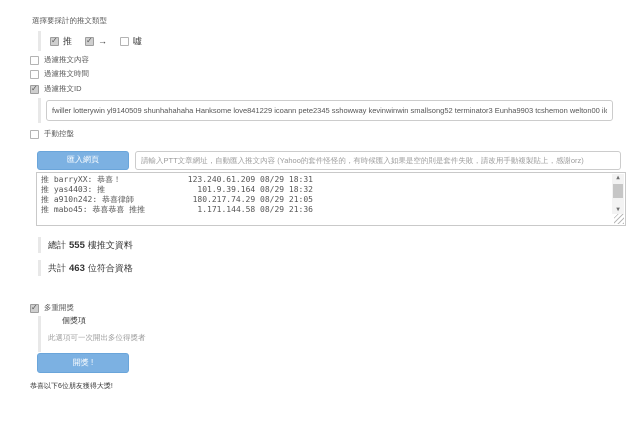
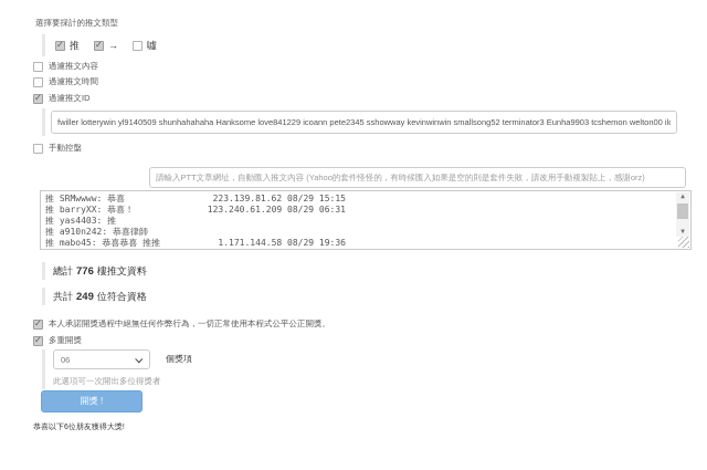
  選擇要採計的推文類型
  推
  →
  噓
  過濾推文內容
  過濾推文時間
  過濾推文ID
  fwiller lotterywin yl9140509 shunhahahaha Hanksome love841229 icoann pete2345 sshowway kevinwinwin smallsong52 terminator3 Eunha9903 tcshemon welton00 il
  手動控盤
- 匯入網頁
  請輸入PTT文章網址，自動匯入推文內容 (Yahoo的套件怪怪的，有時候匯入如果是空的則是套件失敗，請改用手動複製貼上，感謝orz)
+ 推 SRMwwww: 恭喜
+ 223.139.81.62 08/29 15:15
  推 barryXX: 恭喜！
- 123.240.61.209 08/29 18:31
+ 123.240.61.209 08/29 06:31
  推 yas4403: 推
- 101.9.39.164 08/29 18:32
  推 a910n242: 恭喜律師
- 180.217.74.29 08/29 21:05
  推 mabo45: 恭喜恭喜 推推
- 1.171.144.58 08/29 21:36
+ 1.171.144.58 08/29 19:36
  總計
- 555
+ 776
  樓推文資料
  共計
- 463
+ 249
  位符合資格
+ 本人承諾開獎過程中絕無任何作弊行為，一切正常使用本程式公平公正開獎。
  多重開獎
+ 06
  個獎項
  此選項可一次開出多位得獎者
  開獎 !
